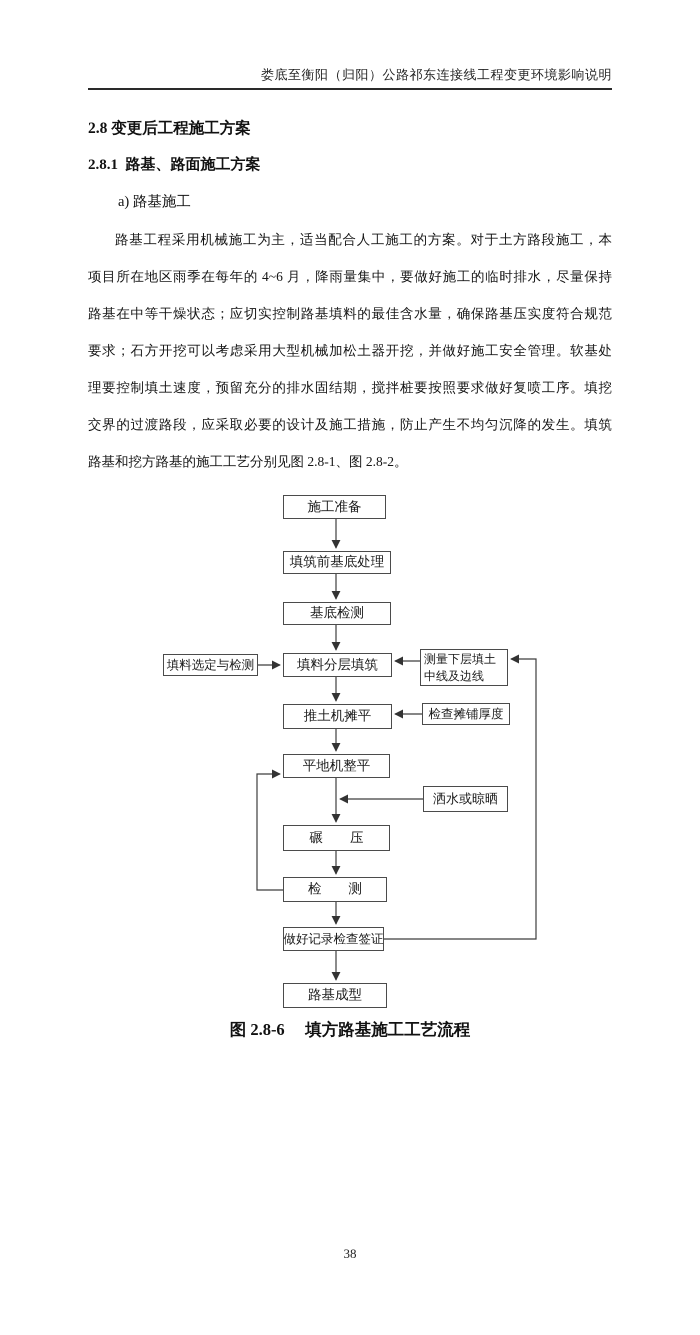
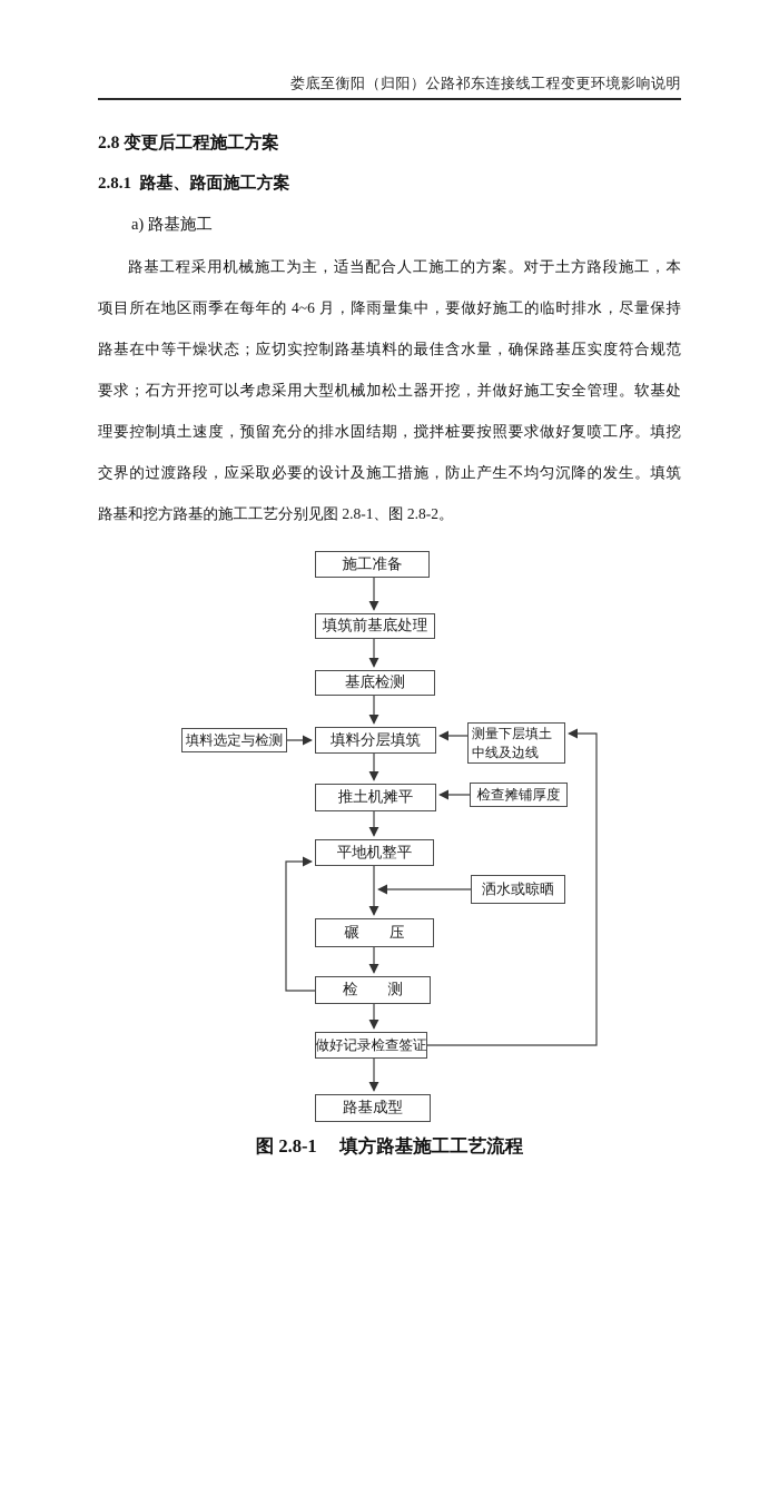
  娄底至衡阳（归阳）公路祁东连接线工程变更环境影响说明
  2.8 变更后工程施工方案
  2.8.1 路基、路面施工方案
  a) 路基施工
  路基工程采用机械施工为主，适当配合人工施工的方案。对于土方路段施工，本
  项目所在地区雨季在每年的 4~6 月，降雨量集中，要做好施工的临时排水，尽量保持
  路基在中等干燥状态；应切实控制路基填料的最佳含水量，确保路基压实度符合规范
  要求；石方开挖可以考虑采用大型机械加松土器开挖，并做好施工安全管理。软基处
  理要控制填土速度，预留充分的排水固结期，搅拌桩要按照要求做好复喷工序。填挖
  交界的过渡路段，应采取必要的设计及施工措施，防止产生不均匀沉降的发生。填筑
  路基和挖方路基的施工工艺分别见图 2.8-1、图 2.8-2。
  施工准备
  填筑前基底处理
  基底检测
  填料分层填筑
  推土机摊平
  平地机整平
  碾 压
  检 测
  做好记录检查签证
  路基成型
  填料选定与检测
  测量下层填土中线及边线
  检查摊铺厚度
  洒水或晾晒
- 图 2.8-6 填方路基施工工艺流程
+ 图 2.8-1 填方路基施工工艺流程
- 38
